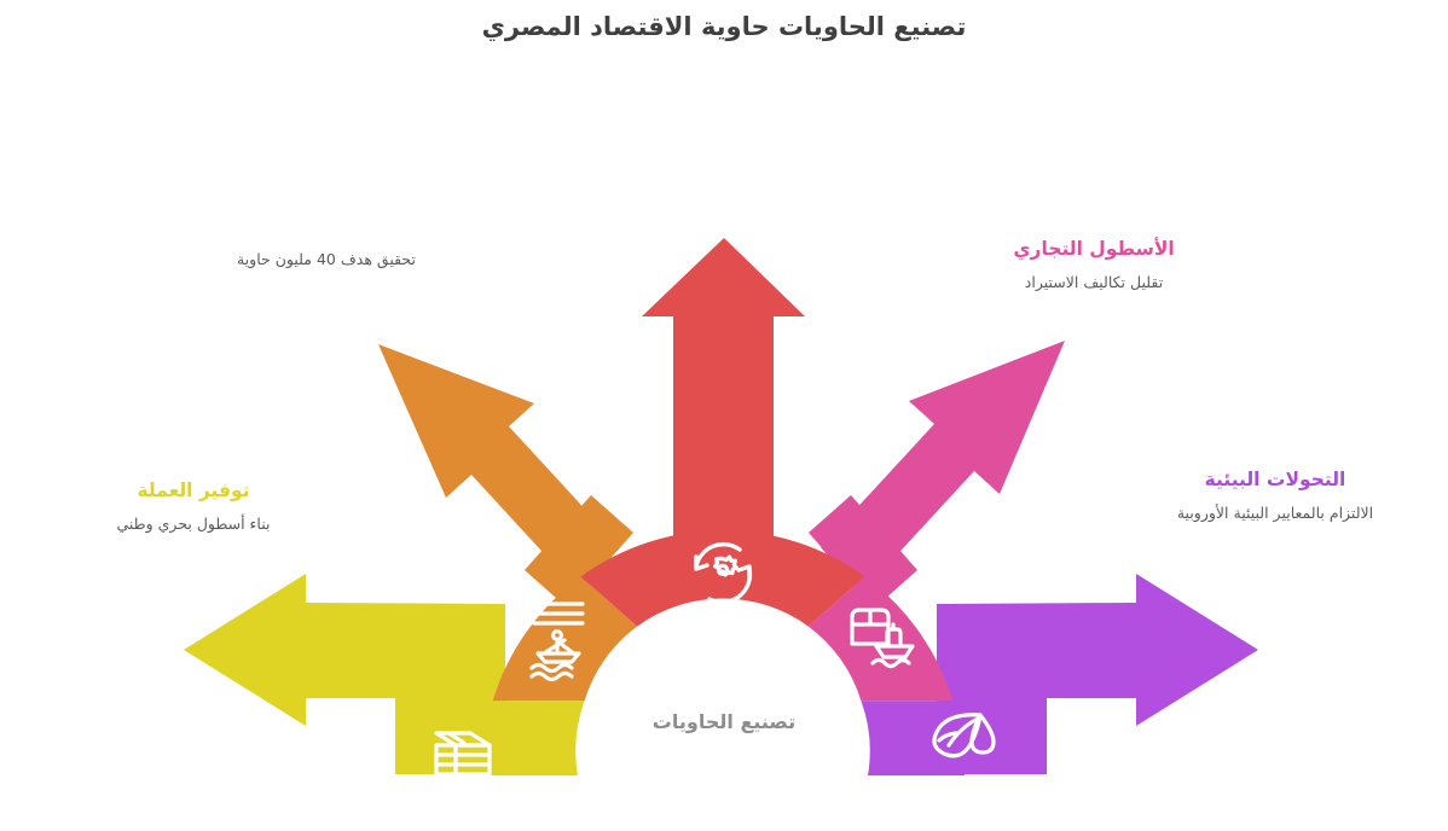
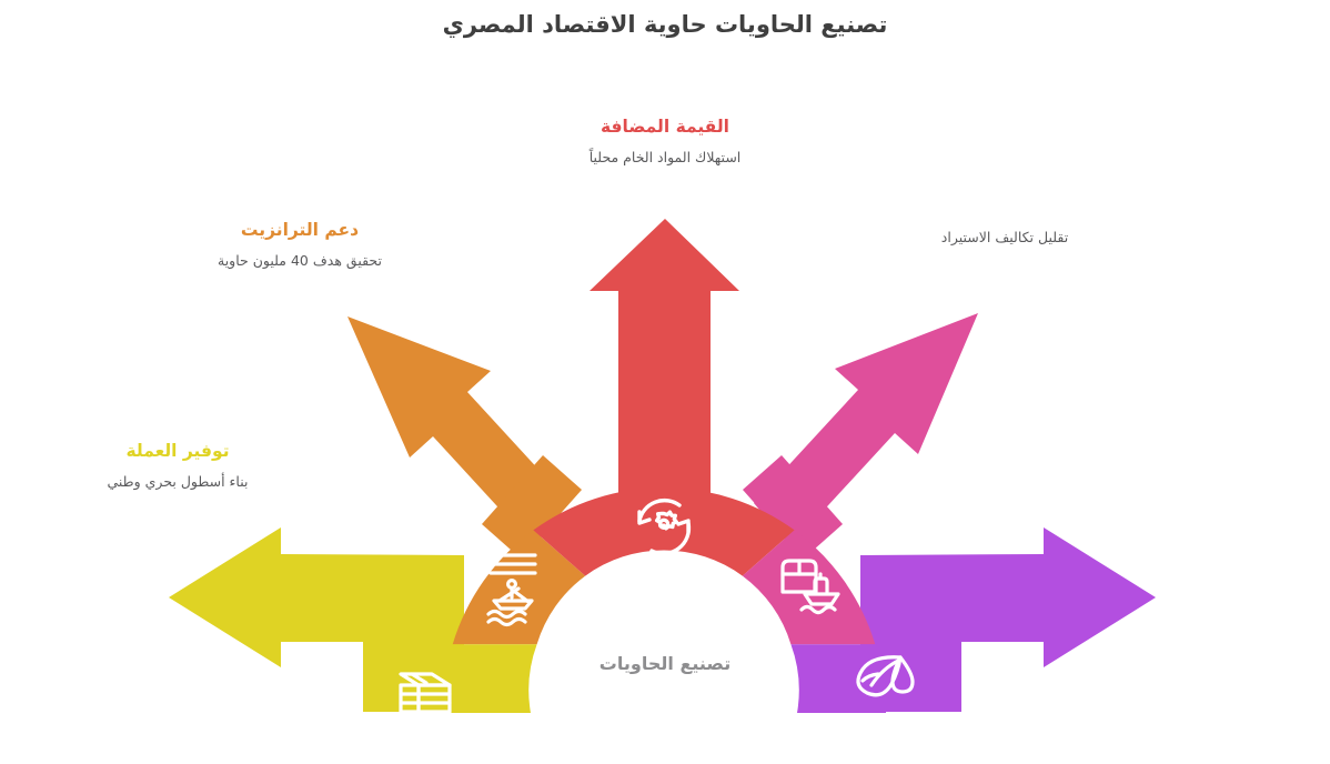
  تصنيع الحاويات حاوية الاقتصاد المصري
+ القيمة المضافة
+ استهلاك المواد الخام محلياً
+ دعم الترانزيت
  تحقيق هدف 40 مليون حاوية
- الأسطول التجاري
  تقليل تكاليف الاستيراد
  توفير العملة
  بناء أسطول بحري وطني
- التحولات البيئية
- الالتزام بالمعايير البيئية الأوروبية
  تصنيع الحاويات
